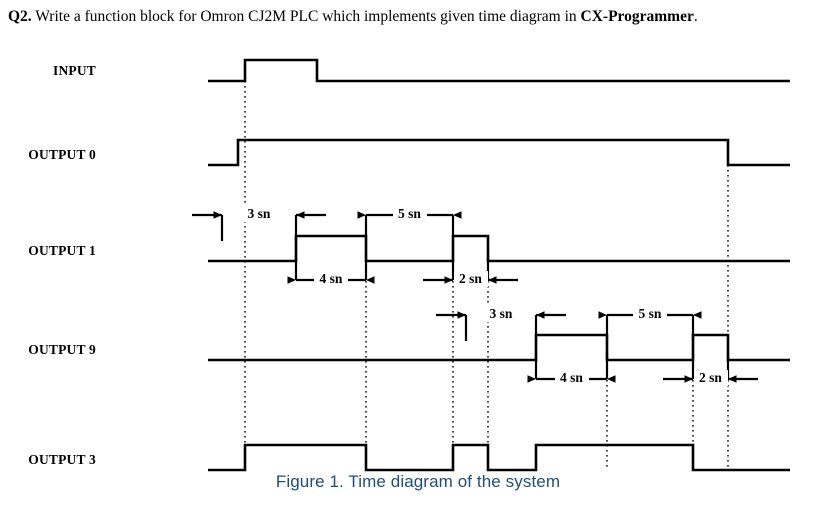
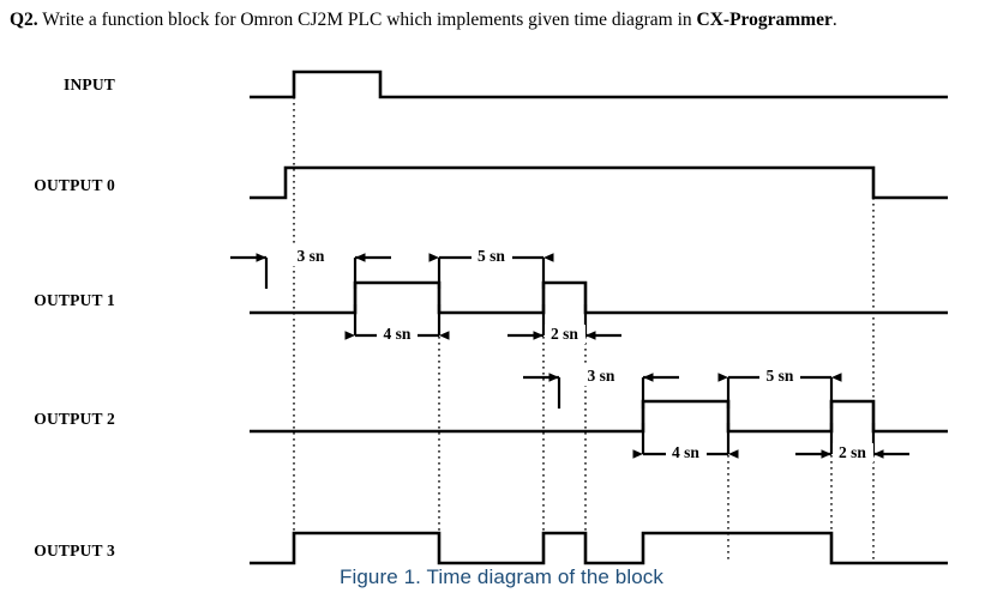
  Q2. Write a function block for Omron CJ2M PLC which implements given time diagram in CX-Programmer.
  INPUT
  OUTPUT 0
  OUTPUT 1
- OUTPUT 9
+ OUTPUT 2
  OUTPUT 3
  3 sn
  5 sn
  4 sn
  2 sn
  3 sn
  5 sn
  4 sn
  2 sn
- Figure 1. Time diagram of the system
+ Figure 1. Time diagram of the block
